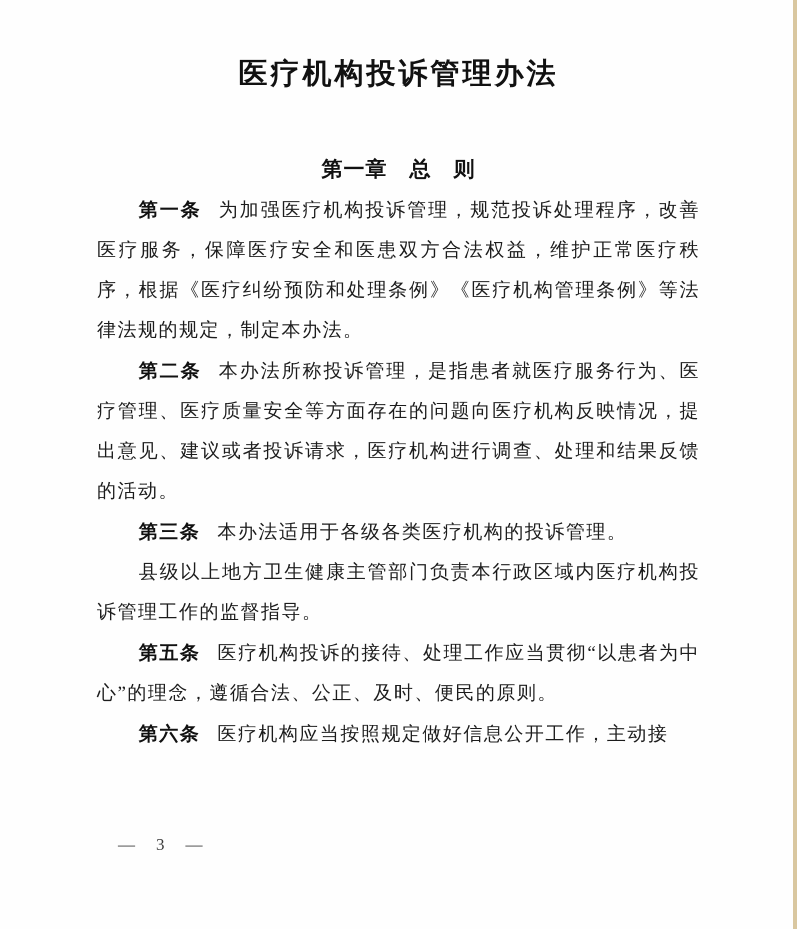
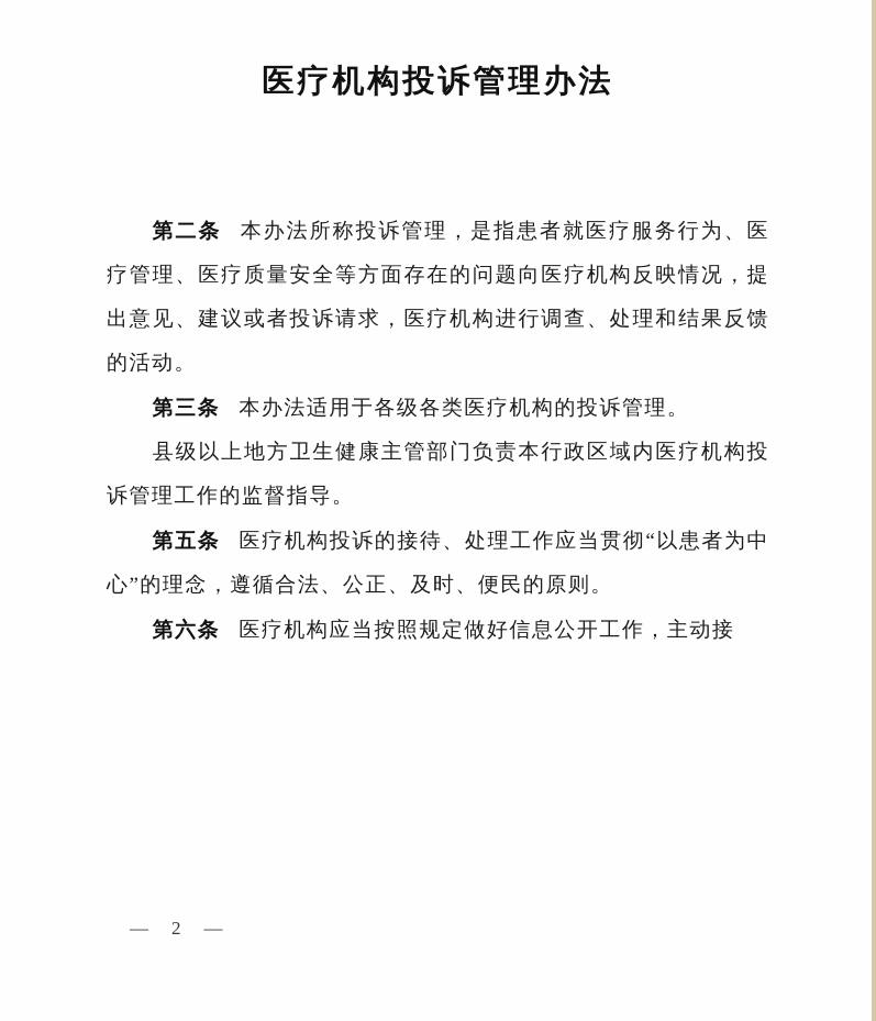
  医疗机构投诉管理办法
- 第一章 总 则
- 第一条 为加强医疗机构投诉管理，规范投诉处理程序，改善医疗服务，保障医疗安全和医患双方合法权益，维护正常医疗秩序，根据《医疗纠纷预防和处理条例》《医疗机构管理条例》等法律法规的规定，制定本办法。
  第二条 本办法所称投诉管理，是指患者就医疗服务行为、医疗管理、医疗质量安全等方面存在的问题向医疗机构反映情况，提出意见、建议或者投诉请求，医疗机构进行调查、处理和结果反馈的活动。
  第三条 本办法适用于各级各类医疗机构的投诉管理。
  县级以上地方卫生健康主管部门负责本行政区域内医疗机构投诉管理工作的监督指导。
  第五条 医疗机构投诉的接待、处理工作应当贯彻“以患者为中心”的理念，遵循合法、公正、及时、便民的原则。
  第六条 医疗机构应当按照规定做好信息公开工作，主动接
- — 3 —
+ — 2 —
